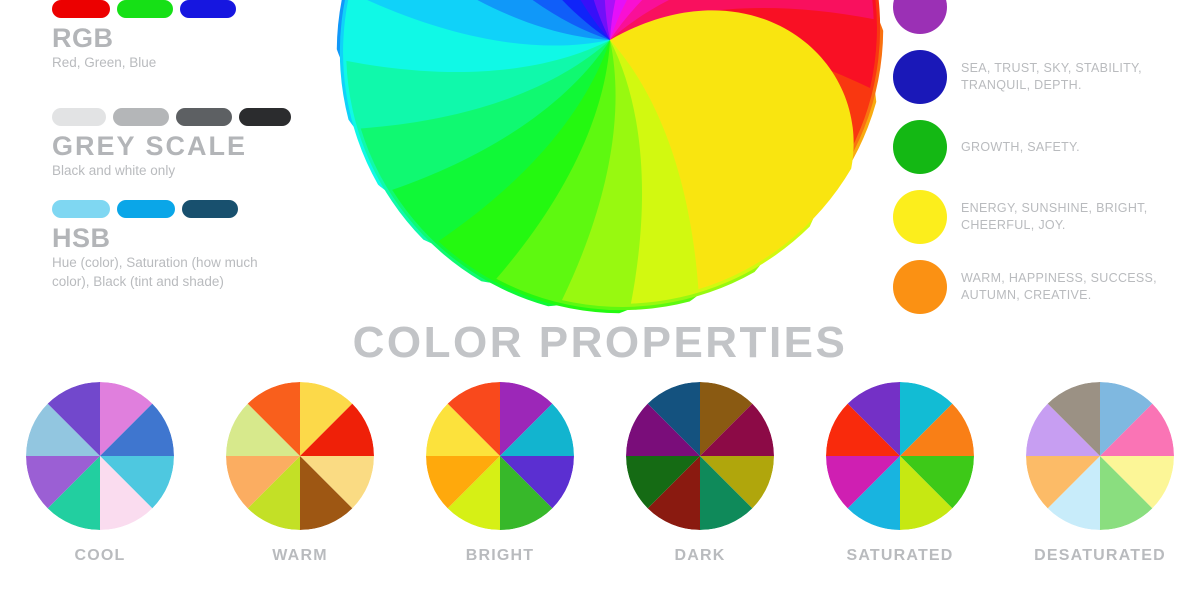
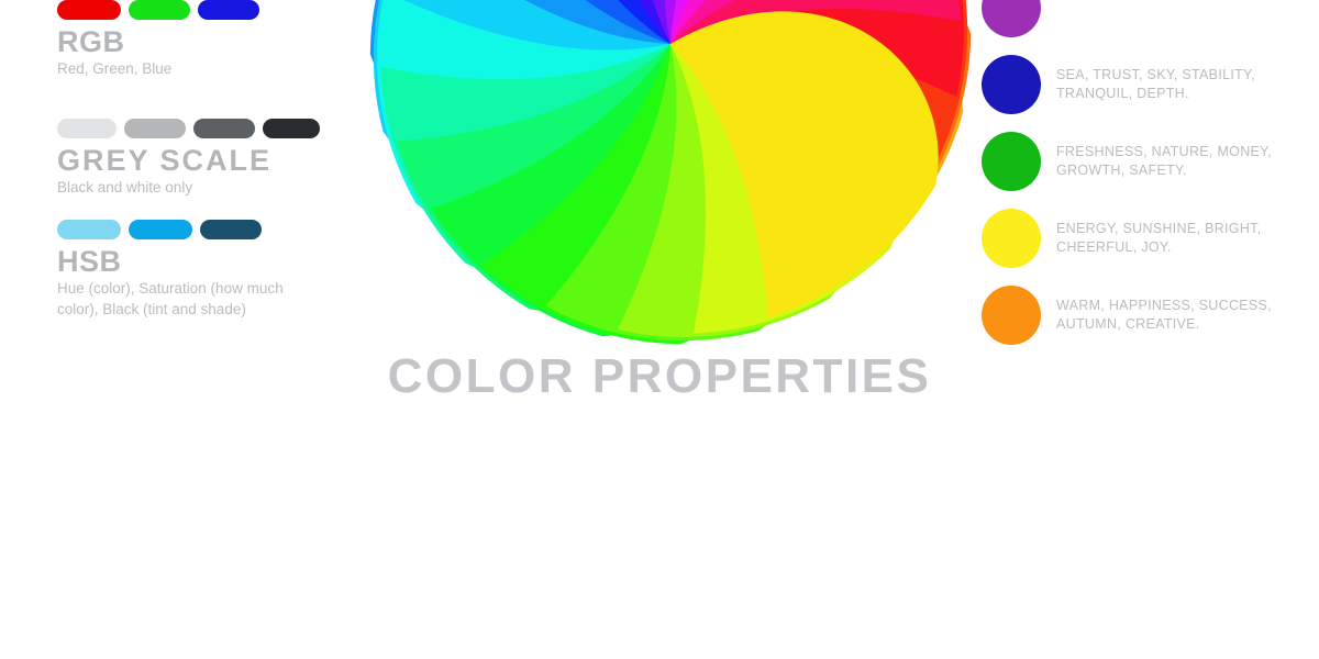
  RGB
  Red, Green, Blue
  GREY SCALE
  Black and white only
  HSB
  Hue (color), Saturation (how much
  color), Black (tint and shade)
  SEA, TRUST, SKY, STABILITY,
  TRANQUIL, DEPTH.
+ FRESHNESS, NATURE, MONEY,
  GROWTH, SAFETY.
  ENERGY, SUNSHINE, BRIGHT,
  CHEERFUL, JOY.
  WARM, HAPPINESS, SUCCESS,
  AUTUMN, CREATIVE.
  COLOR PROPERTIES
- COOL
- WARM
- BRIGHT
- DARK
- SATURATED
- DESATURATED
